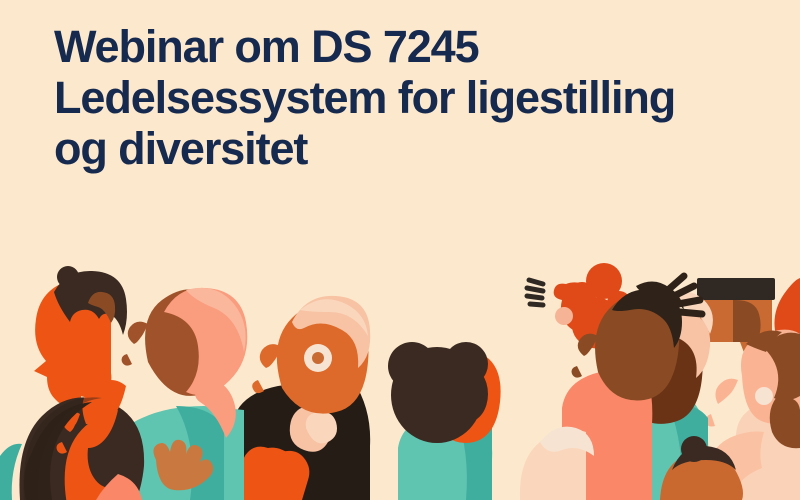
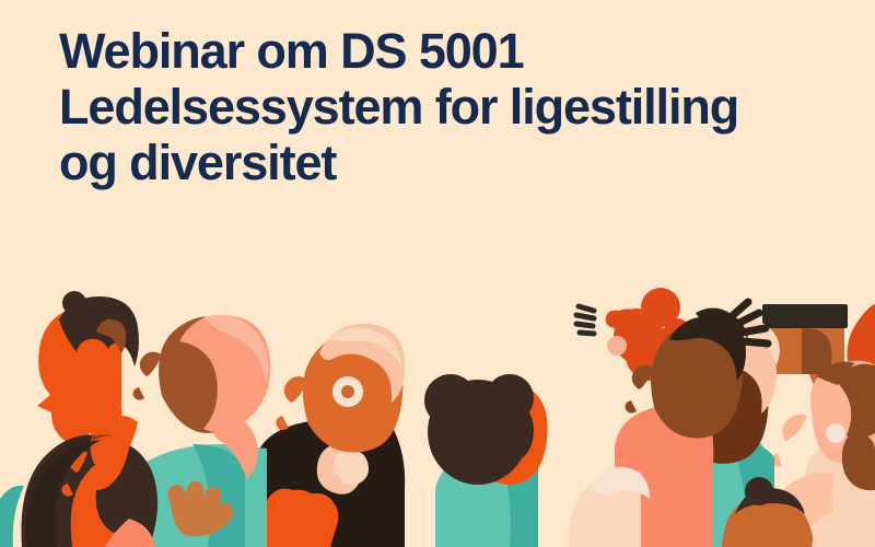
- Webinar om DS 7245
+ Webinar om DS 5001
  Ledelsessystem for ligestilling
  og diversitet
